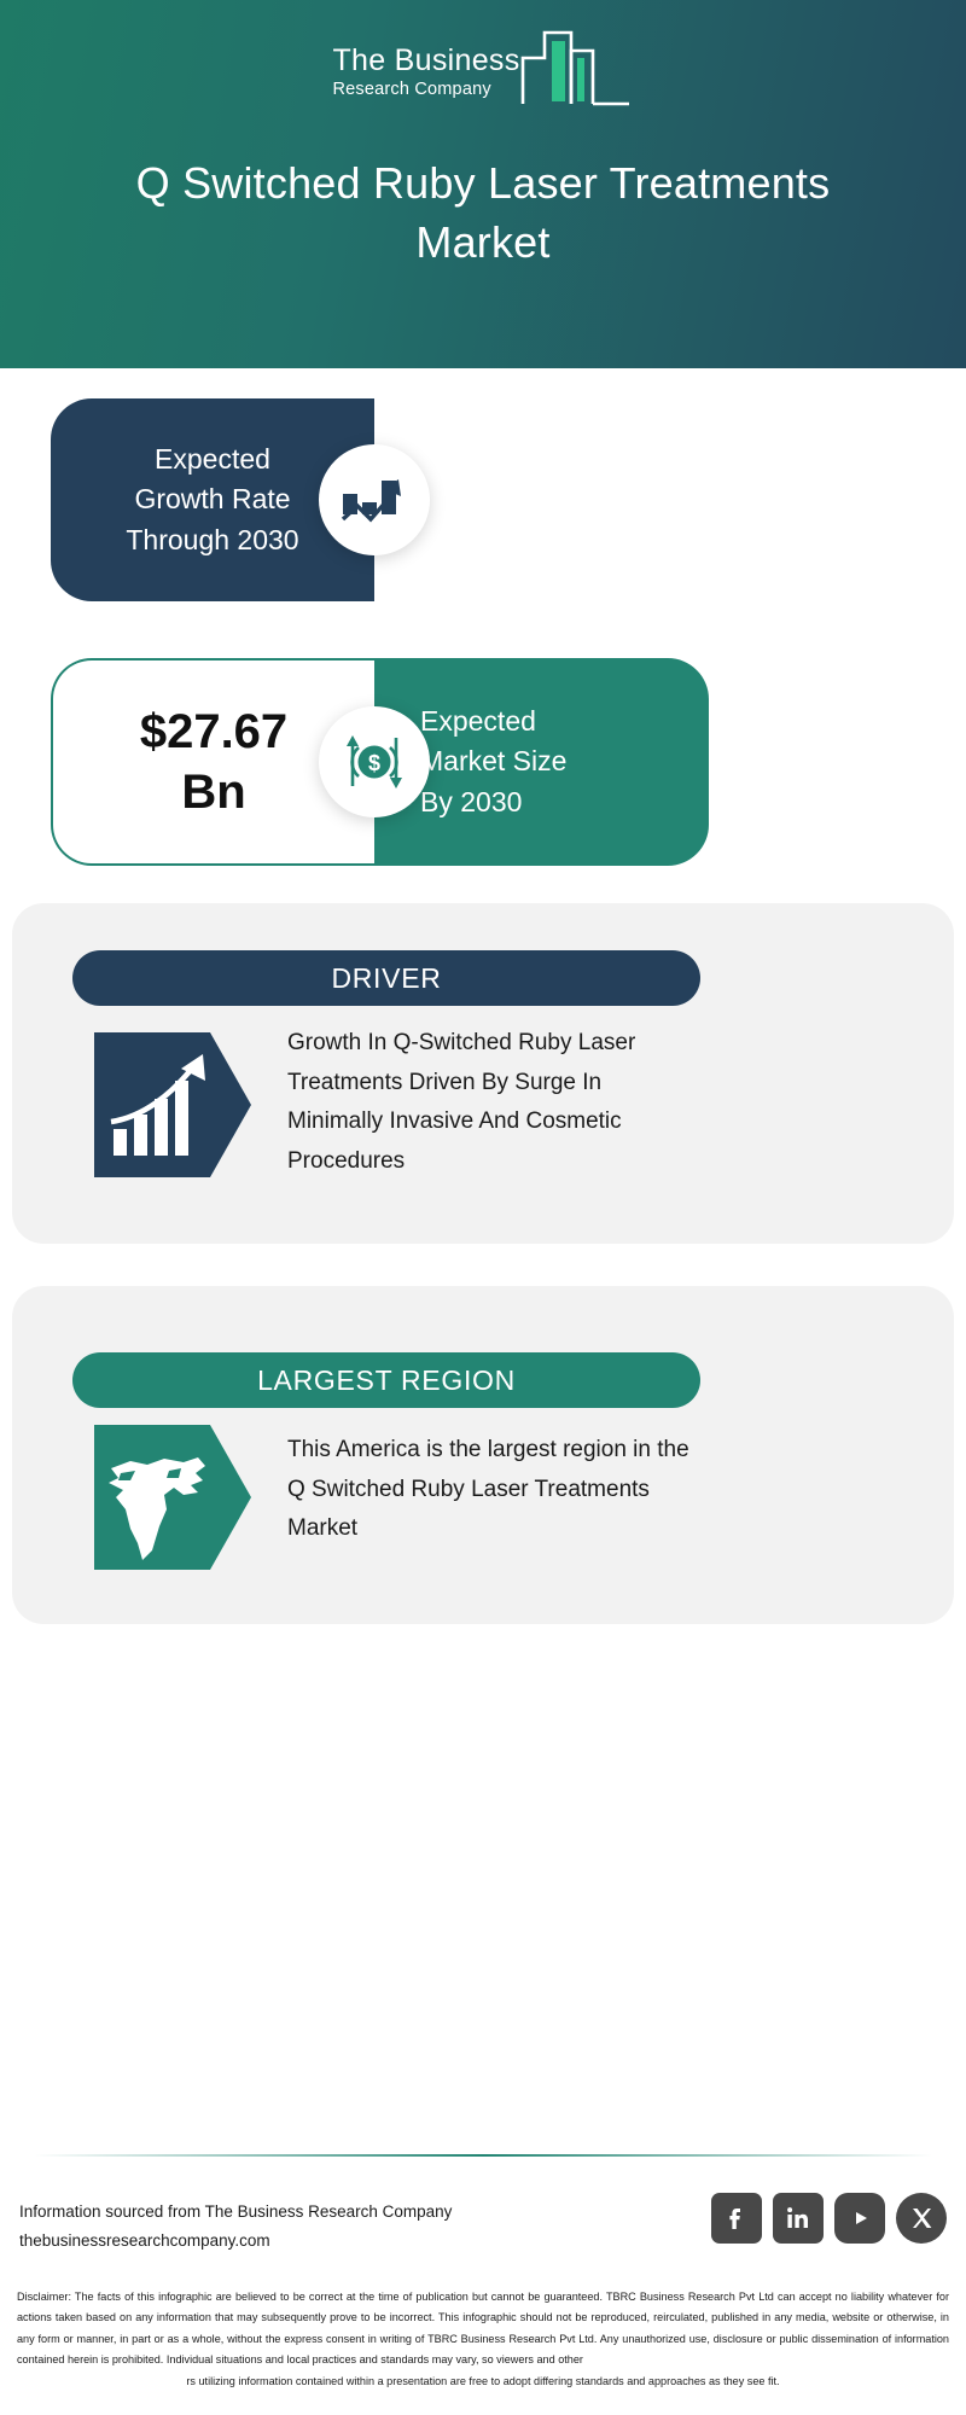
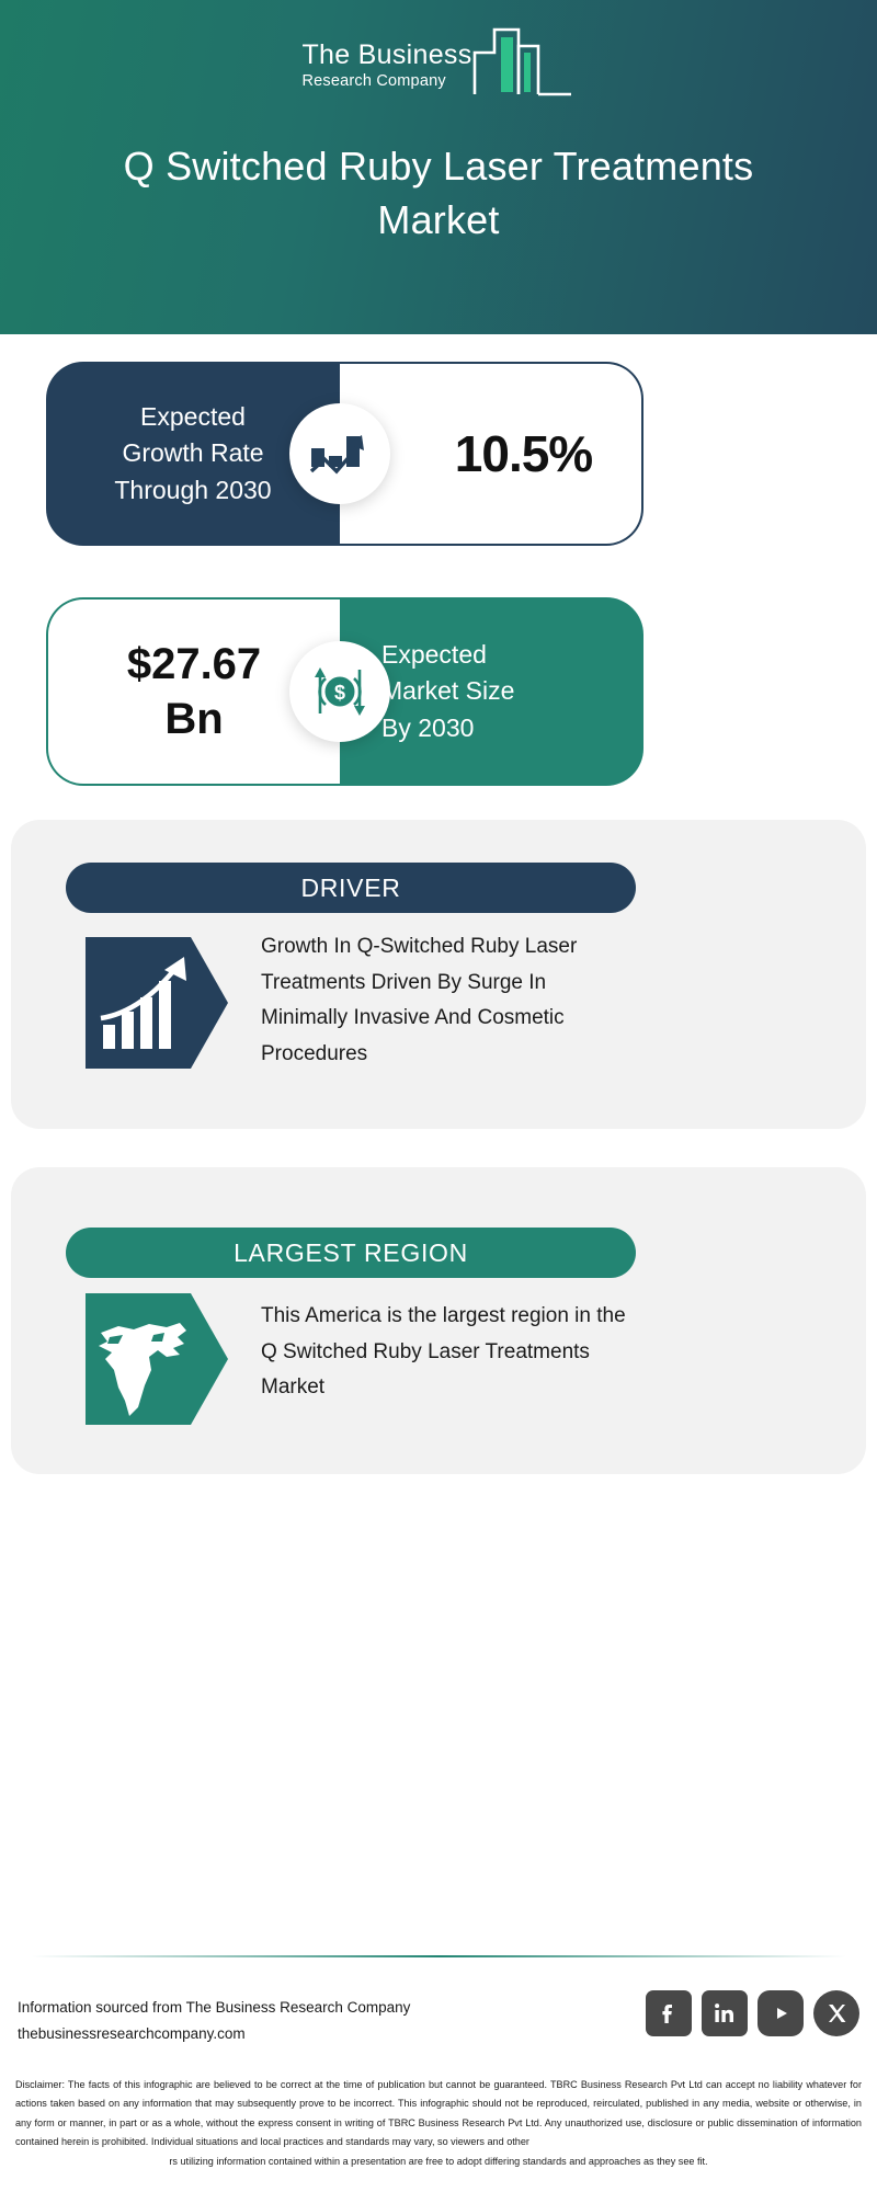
  The Business
  Research Company
  Q Switched Ruby Laser Treatments Market
  Expected
  Growth Rate
  Through 2030
+ 10.5%
  $27.67
  Bn
  Expected
  Market Size
  By 2030
  $
  DRIVER
  Growth In Q-Switched Ruby Laser Treatments Driven By Surge In Minimally Invasive And Cosmetic Procedures
  LARGEST REGION
  This America is the largest region in the Q Switched Ruby Laser Treatments Market
  Information sourced from The Business Research Company
  thebusinessresearchcompany.com
  Disclaimer: The facts of this infographic are believed to be correct at the time of publication but cannot be guaranteed. TBRC Business Research Pvt Ltd can accept no liability whatever for actions taken based on any information that may subsequently prove to be incorrect. This infographic should not be reproduced, reirculated, published in any media, website or otherwise, in any form or manner, in part or as a whole, without the express consent in writing of TBRC Business Research Pvt Ltd. Any unauthorized use, disclosure or public dissemination of information contained herein is prohibited. Individual situations and local practices and standards may vary, so viewers and other
  rs utilizing information contained within a presentation are free to adopt differing standards and approaches as they see fit.
